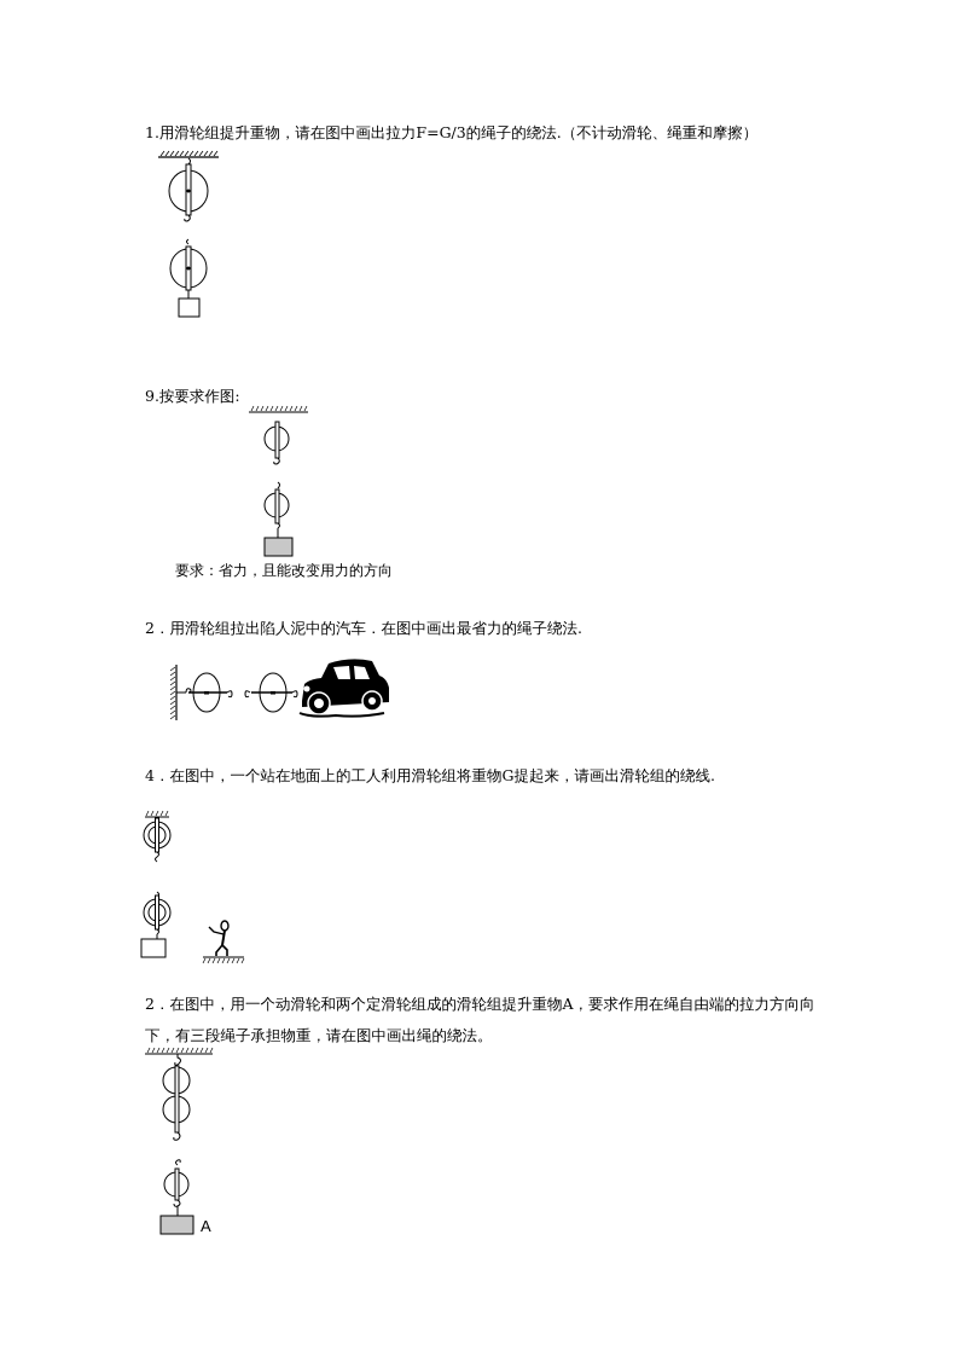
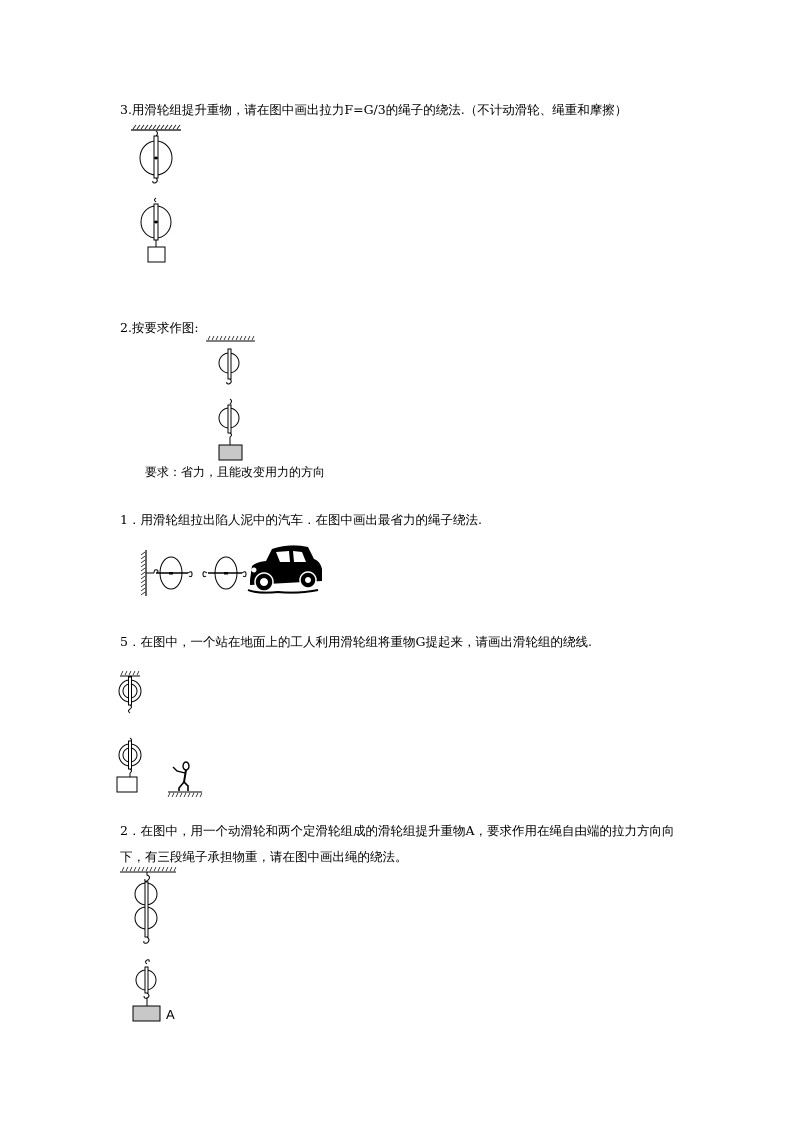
- 1.用滑轮组提升重物，请在图中画出拉力F=G/3的绳子的绕法.（不计动滑轮、绳重和摩擦）
+ 3.用滑轮组提升重物，请在图中画出拉力F=G/3的绳子的绕法.（不计动滑轮、绳重和摩擦）
- 9.按要求作图:
+ 2.按要求作图:
  要求：省力，且能改变用力的方向
- 2．用滑轮组拉出陷人泥中的汽车．在图中画出最省力的绳子绕法.
+ 1．用滑轮组拉出陷人泥中的汽车．在图中画出最省力的绳子绕法.
- 4．在图中，一个站在地面上的工人利用滑轮组将重物G提起来，请画出滑轮组的绕线.
+ 5．在图中，一个站在地面上的工人利用滑轮组将重物G提起来，请画出滑轮组的绕线.
  2．在图中，用一个动滑轮和两个定滑轮组成的滑轮组提升重物A，要求作用在绳自由端的拉力方向向下，有三段绳子承担物重，请在图中画出绳的绕法。
  A
